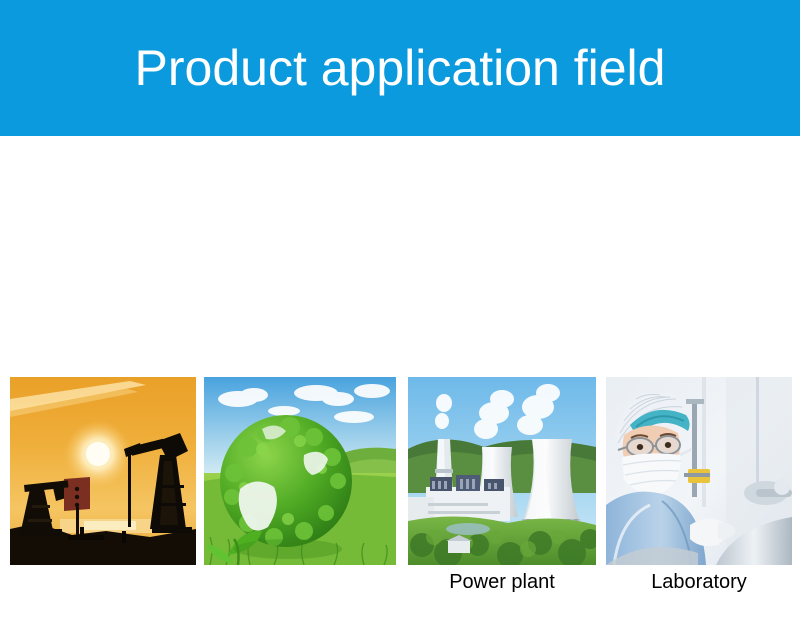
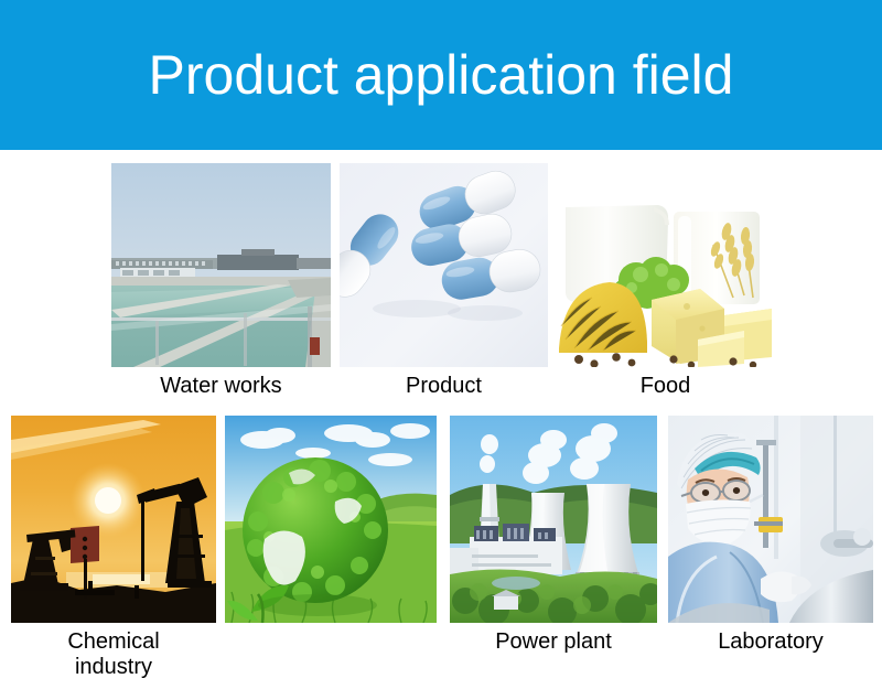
  Product application field
+ Water works
+ Product
+ Food
+ Chemical
+ industry
  Power plant
  Laboratory
